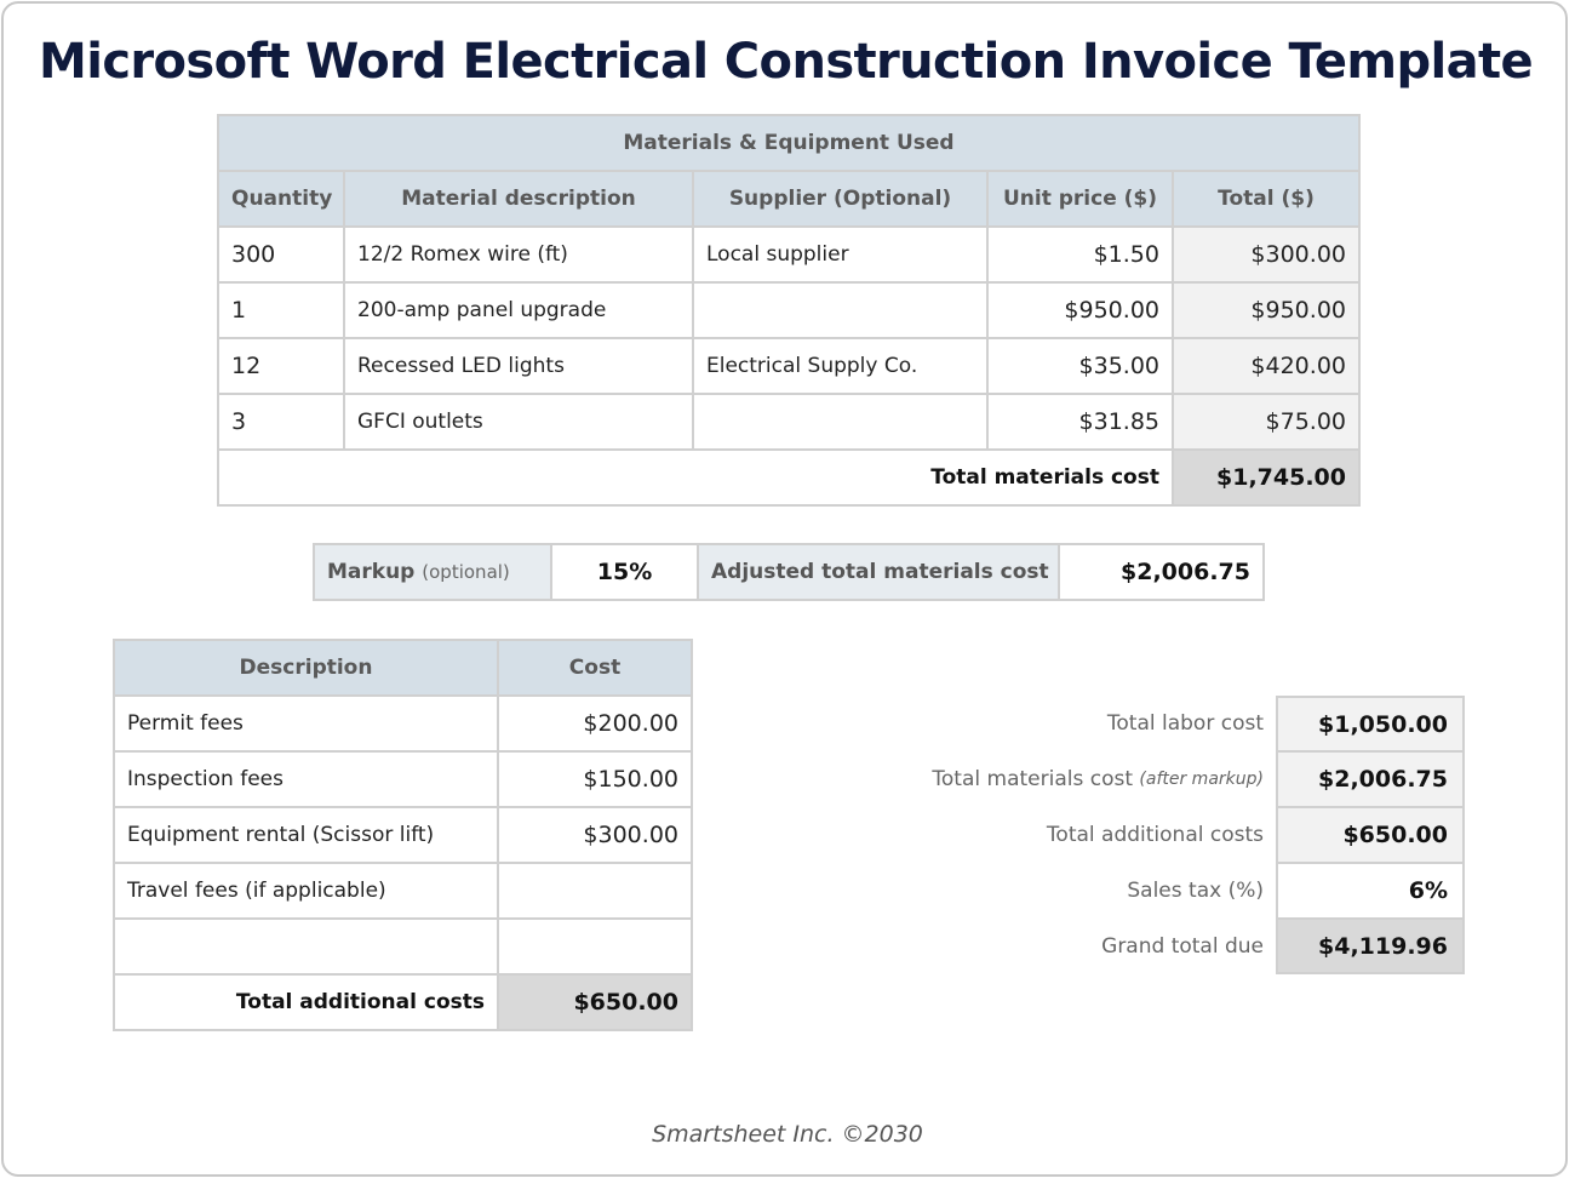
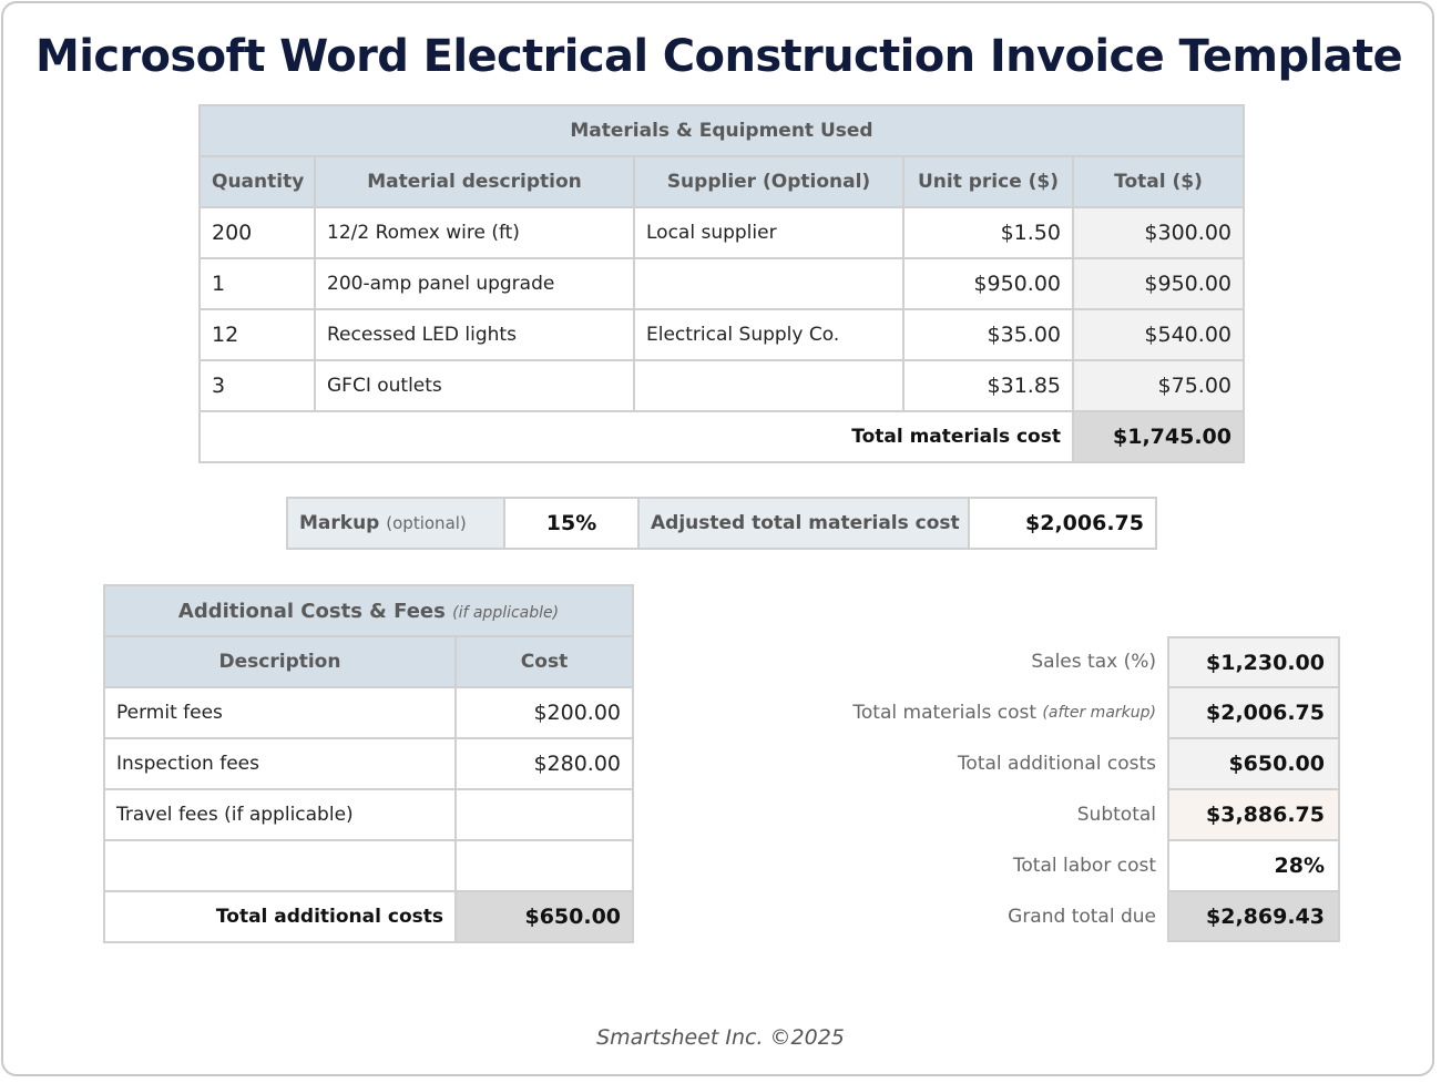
  Microsoft Word Electrical Construction Invoice Template
  Materials & Equipment Used
  Quantity	Material description	Supplier (Optional)	Unit price ($)	Total ($)
- 300	12/2 Romex wire (ft)	Local supplier	$1.50	$300.00
+ 200	12/2 Romex wire (ft)	Local supplier	$1.50	$300.00
  1	200-amp panel upgrade		$950.00	$950.00
- 12	Recessed LED lights	Electrical Supply Co.	$35.00	$420.00
+ 12	Recessed LED lights	Electrical Supply Co.	$35.00	$540.00
  3	GFCI outlets		$31.85	$75.00
  Total materials cost	$1,745.00
  Markup (optional)	15%	Adjusted total materials cost	$2,006.75
+ Additional Costs & Fees (if applicable)
  Description	Cost
  Permit fees	$200.00
- Inspection fees	$150.00
+ Inspection fees	$280.00
- Equipment rental (Scissor lift)	$300.00
  Travel fees (if applicable)
  Total additional costs	$650.00
- Total labor cost
+ Sales tax (%)
- $1,050.00
+ $1,230.00
  Total materials cost
  (after markup)
  $2,006.75
  Total additional costs
  $650.00
+ Subtotal
+ $3,886.75
- Sales tax (%)
+ Total labor cost
- 6%
+ 28%
  Grand total due
- $4,119.96
+ $2,869.43
- Smartsheet Inc. ©2030
+ Smartsheet Inc. ©2025
